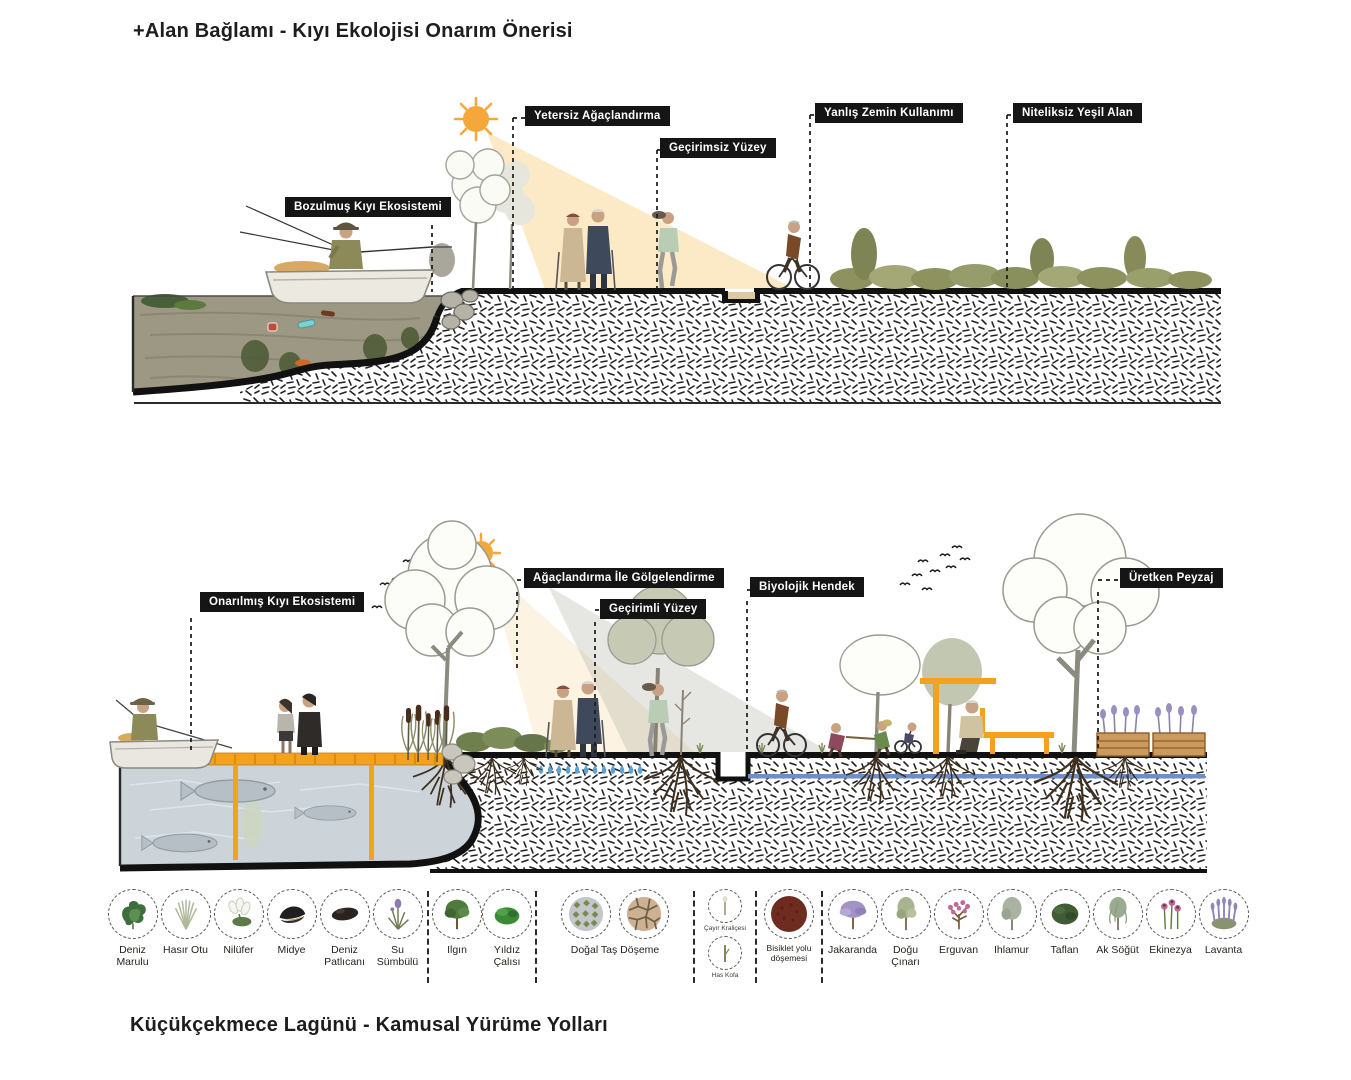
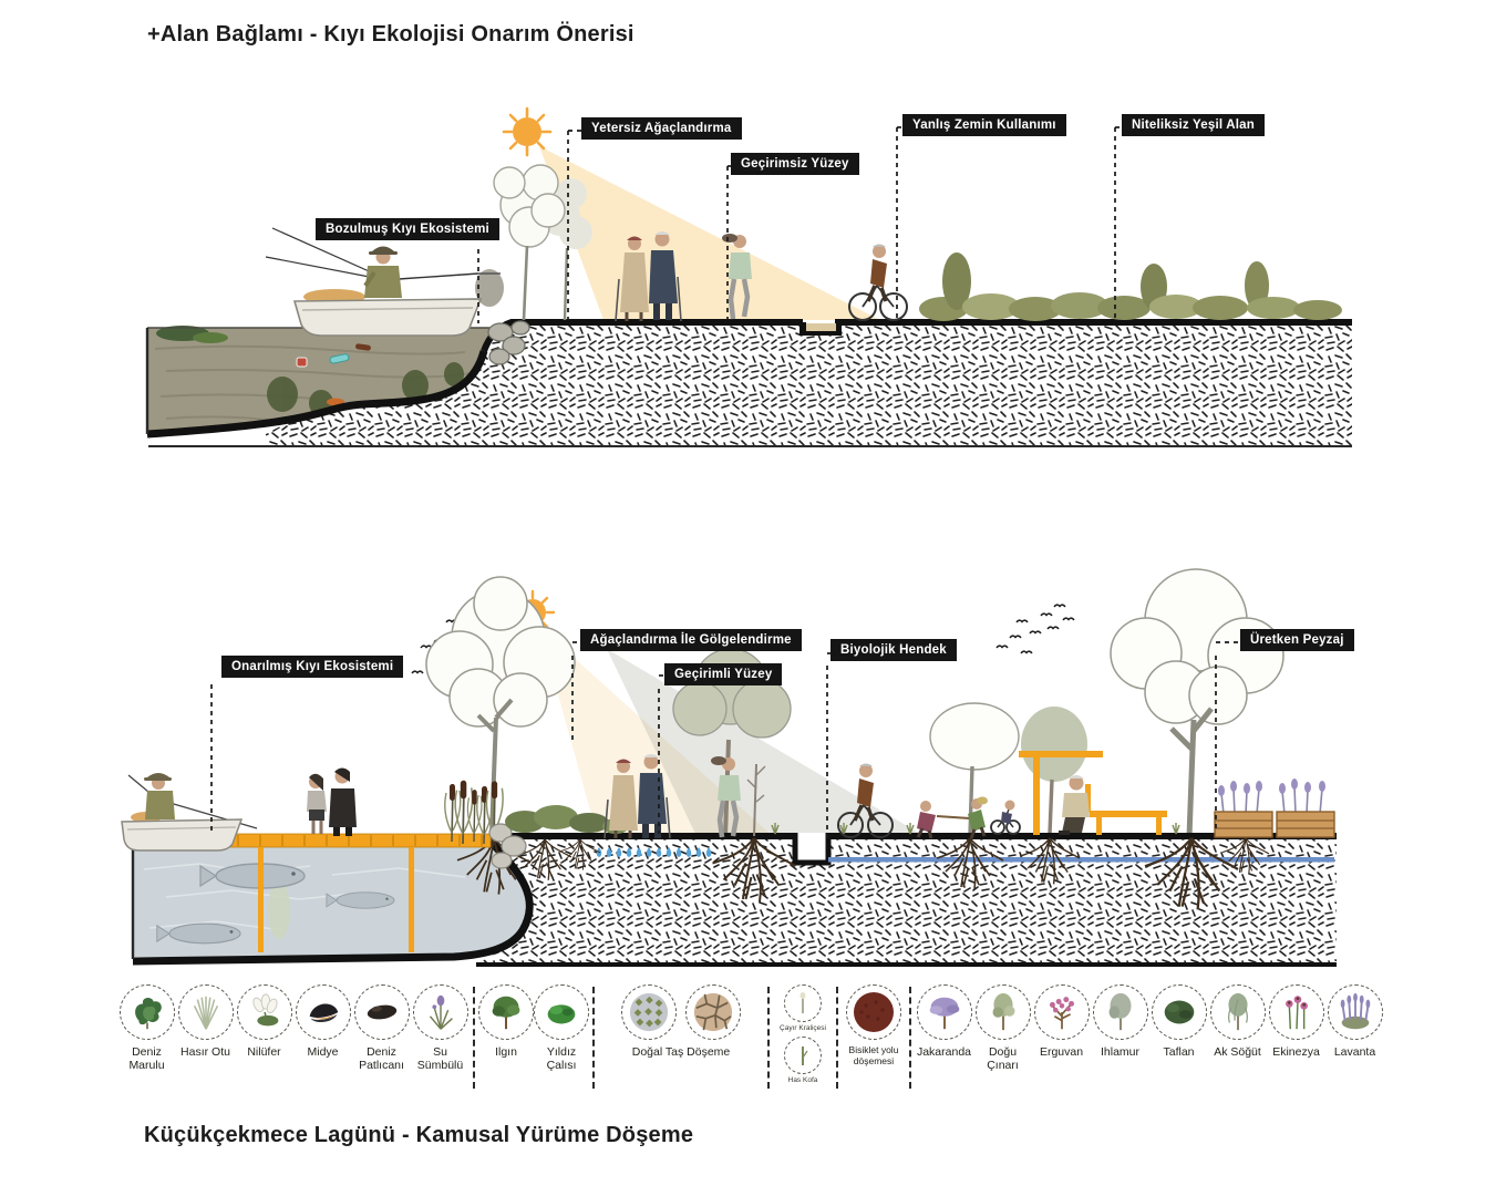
  +Alan Bağlamı - Kıyı Ekolojisi Onarım Önerisi
- Küçükçekmece Lagünü - Kamusal Yürüme Yolları
+ Küçükçekmece Lagünü - Kamusal Yürüme Döşeme
  Bozulmuş Kıyı Ekosistemi
  Yetersiz Ağaçlandırma
  Geçirimsiz Yüzey
  Yanlış Zemin Kullanımı
  Niteliksiz Yeşil Alan
  Onarılmış Kıyı Ekosistemi
  Ağaçlandırma İle Gölgelendirme
  Geçirimli Yüzey
  Biyolojik Hendek
  Üretken Peyzaj
  Deniz Marulu
  Hasır Otu
  Nilüfer
  Midye
  Deniz Patlıcanı
  Su Sümbülü
  Ilgın
  Yıldız Çalısı
  Doğal Taş Döşeme
  Bisiklet yolu döşemesi
  Jakaranda
  Doğu Çınarı
  Erguvan
  Ihlamur
  Taflan
  Ak Söğüt
  Ekinezya
  Lavanta
